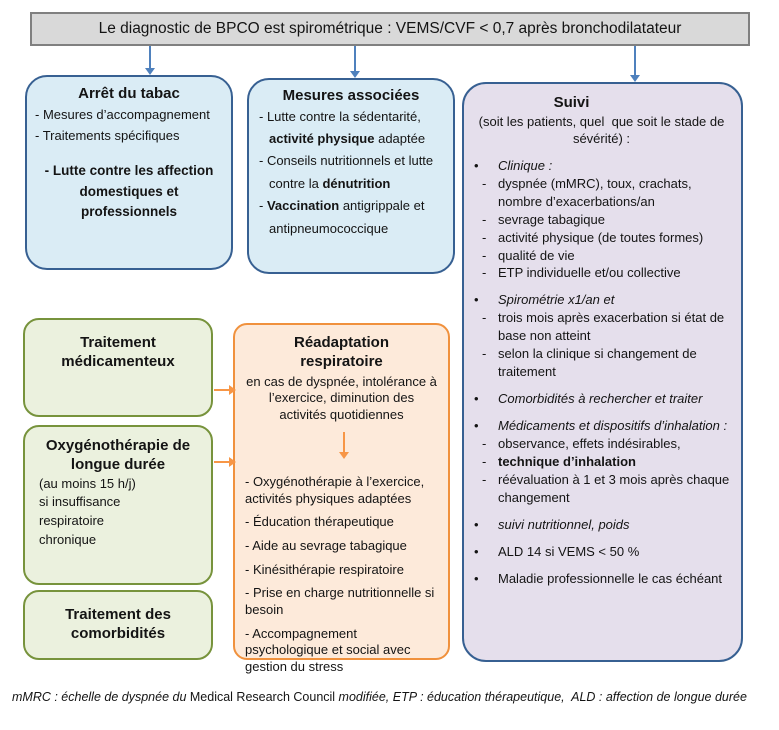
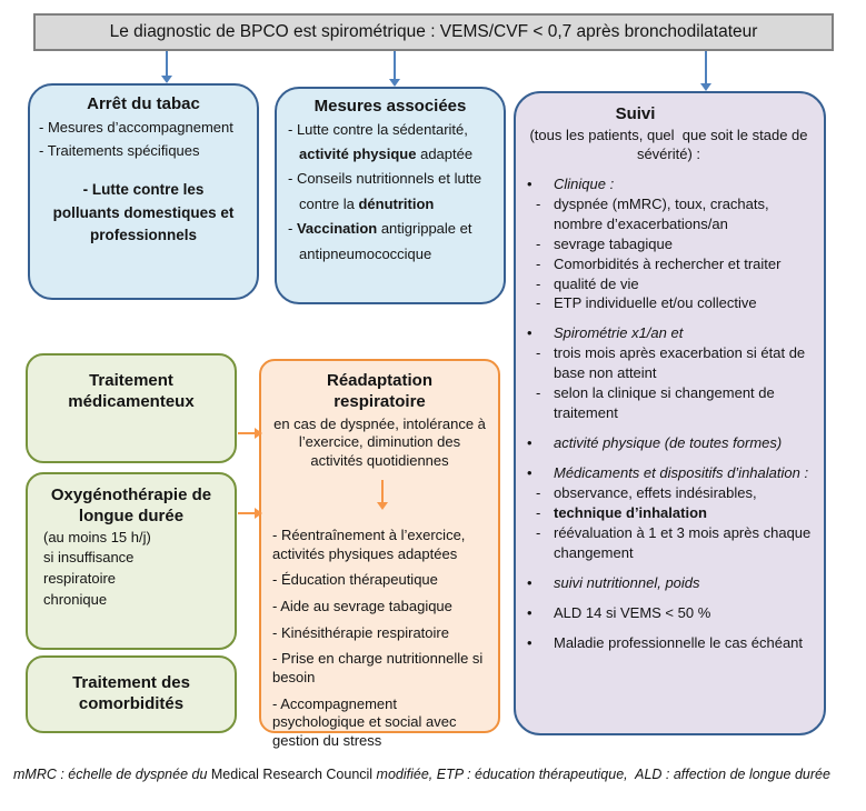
  Le diagnostic de BPCO est spirométrique : VEMS/CVF < 0,7 après bronchodilatateur
  Arrêt du tabac
  - Mesures d’accompagnement
  - Traitements spécifiques
- - Lutte contre les affection domestiques et professionnels
+ - Lutte contre les polluants domestiques et professionnels
  Mesures associées
  - Lutte contre la sédentarité, activité physique adaptée
  - Conseils nutritionnels et lutte contre la dénutrition
  - Vaccination antigrippale et antipneumococcique
  Suivi
- (soit les patients, quel que soit le stade de sévérité) :
+ (tous les patients, quel que soit le stade de sévérité) :
  •
  Clinique :
  -
  dyspnée (mMRC), toux, crachats, nombre d’exacerbations/an
  -
  sevrage tabagique
  -
- activité physique (de toutes formes)
+ Comorbidités à rechercher et traiter
  -
  qualité de vie
  -
  ETP individuelle et/ou collective
  •
  Spirométrie x1/an et
  -
  trois mois après exacerbation si état de base non atteint
  -
  selon la clinique si changement de traitement
  •
- Comorbidités à rechercher et traiter
+ activité physique (de toutes formes)
  •
  Médicaments et dispositifs d’inhalation :
  -
  observance, effets indésirables,
  -
  technique d’inhalation
  -
  réévaluation à 1 et 3 mois après chaque changement
  •
  suivi nutritionnel, poids
  •
  ALD 14 si VEMS < 50 %
  •
  Maladie professionnelle le cas échéant
  Traitement médicamenteux
  Oxygénothérapie de longue durée
  (au moins 15 h/j)
  si insuffisance
  respiratoire
  chronique
  Traitement des comorbidités
  Réadaptation respiratoire
  en cas de dyspnée, intolérance à l’exercice, diminution des activités quotidiennes
- - Oxygénothérapie à l’exercice, activités physiques adaptées
+ - Réentraînement à l’exercice, activités physiques adaptées
  - Éducation thérapeutique
  - Aide au sevrage tabagique
  - Kinésithérapie respiratoire
  - Prise en charge nutritionnelle si besoin
  - Accompagnement psychologique et social avec gestion du stress
  mMRC : échelle de dyspnée du Medical Research Council modifiée, ETP : éducation thérapeutique, ALD : affection de longue durée
